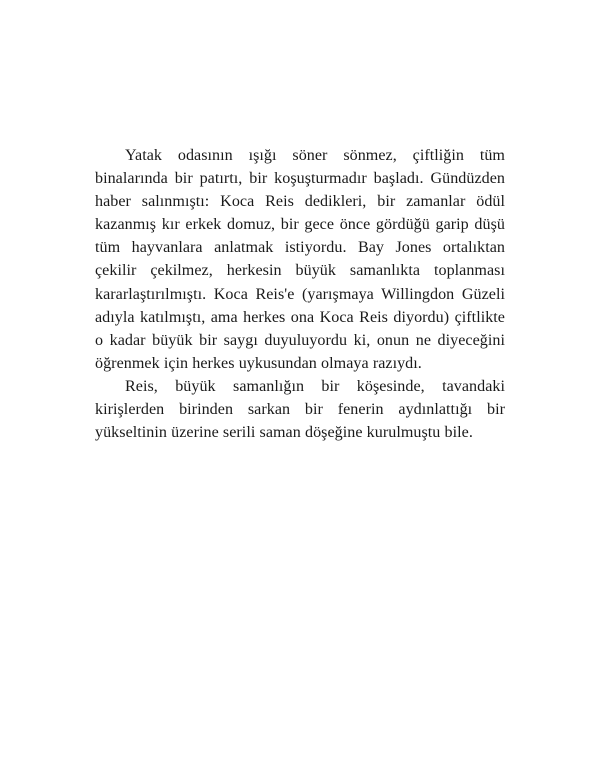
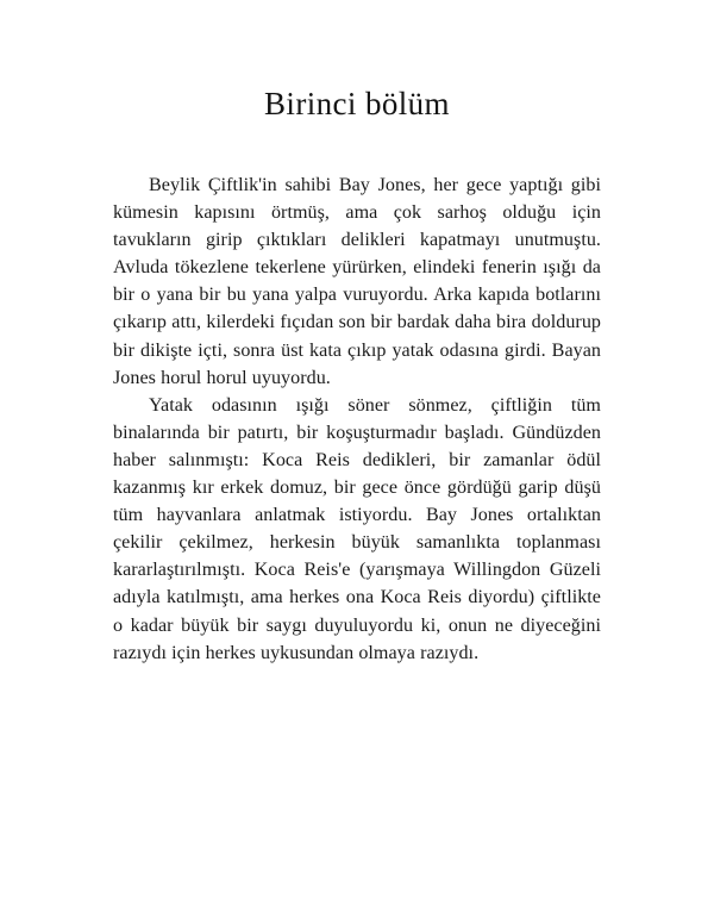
+ Birinci bölüm
+ Beylik Çiftlik'in sahibi Bay Jones, her gece yaptığı gibi kümesin kapısını örtmüş, ama çok sarhoş olduğu için tavukların girip çıktıkları delikleri kapatmayı unutmuştu. Avluda tökezlene tekerlene yürürken, elindeki fenerin ışığı da bir o yana bir bu yana yalpa vuruyordu. Arka kapıda botlarını çıkarıp attı, kilerdeki fıçıdan son bir bardak daha bira doldurup bir dikişte içti, sonra üst kata çıkıp yatak odasına girdi. Bayan Jones horul horul uyuyordu.
- Yatak odasının ışığı söner sönmez, çiftliğin tüm binalarında bir patırtı, bir koşuşturmadır başladı. Gündüzden haber salınmıştı: Koca Reis dedikleri, bir zamanlar ödül kazanmış kır erkek domuz, bir gece önce gördüğü garip düşü tüm hayvanlara anlatmak istiyordu. Bay Jones ortalıktan çekilir çekilmez, herkesin büyük samanlıkta toplanması kararlaştırılmıştı. Koca Reis'e (yarışmaya Willingdon Güzeli adıyla katılmıştı, ama herkes ona Koca Reis diyordu) çiftlikte o kadar büyük bir saygı duyuluyordu ki, onun ne diyeceğini öğrenmek için herkes uykusundan olmaya razıydı.
+ Yatak odasının ışığı söner sönmez, çiftliğin tüm binalarında bir patırtı, bir koşuşturmadır başladı. Gündüzden haber salınmıştı: Koca Reis dedikleri, bir zamanlar ödül kazanmış kır erkek domuz, bir gece önce gördüğü garip düşü tüm hayvanlara anlatmak istiyordu. Bay Jones ortalıktan çekilir çekilmez, herkesin büyük samanlıkta toplanması kararlaştırılmıştı. Koca Reis'e (yarışmaya Willingdon Güzeli adıyla katılmıştı, ama herkes ona Koca Reis diyordu) çiftlikte o kadar büyük bir saygı duyuluyordu ki, onun ne diyeceğini razıydı için herkes uykusundan olmaya razıydı.
- Reis, büyük samanlığın bir köşesinde, tavandaki kirişlerden birinden sarkan bir fenerin aydınlattığı bir yükseltinin üzerine serili saman döşeğine kurulmuştu bile.
